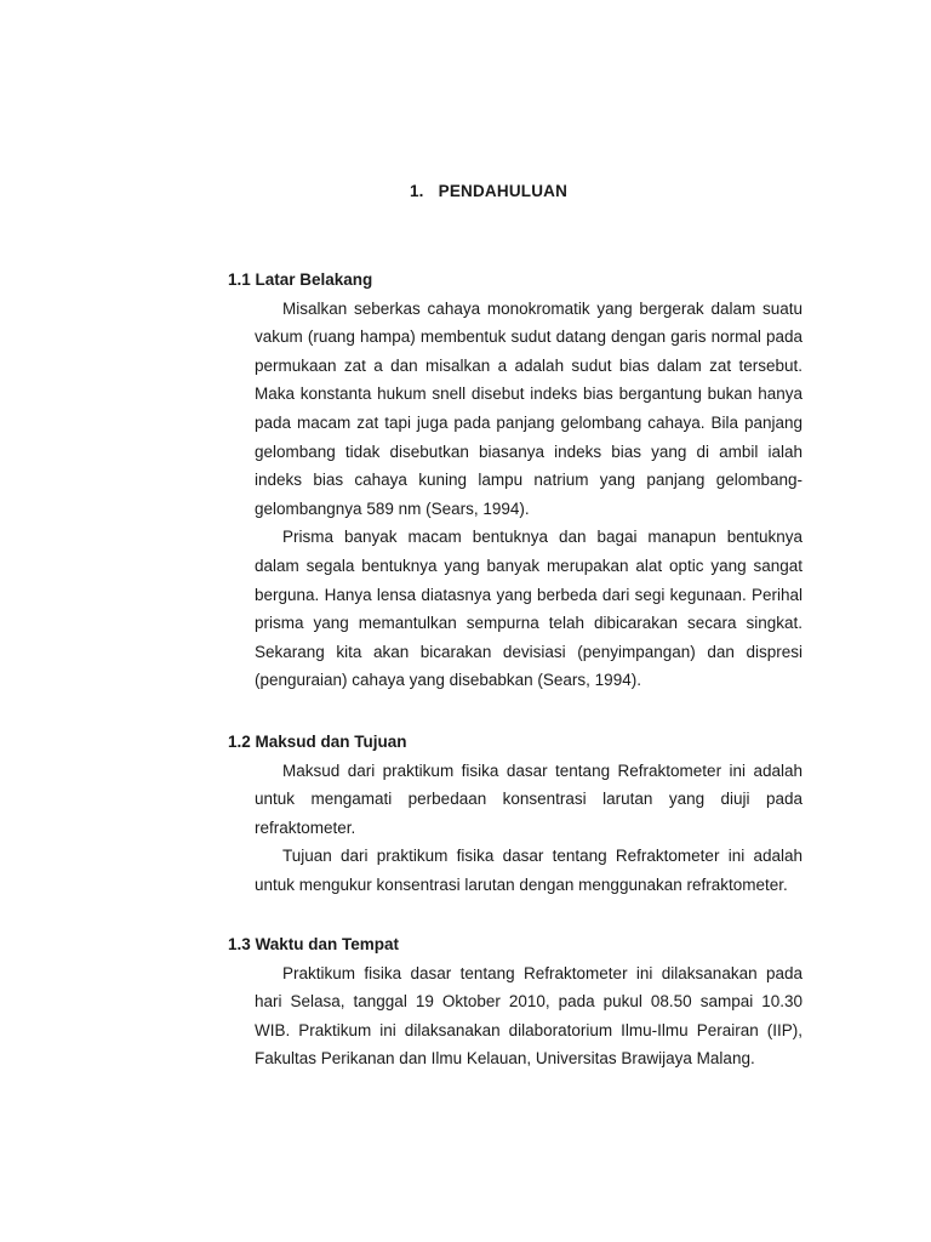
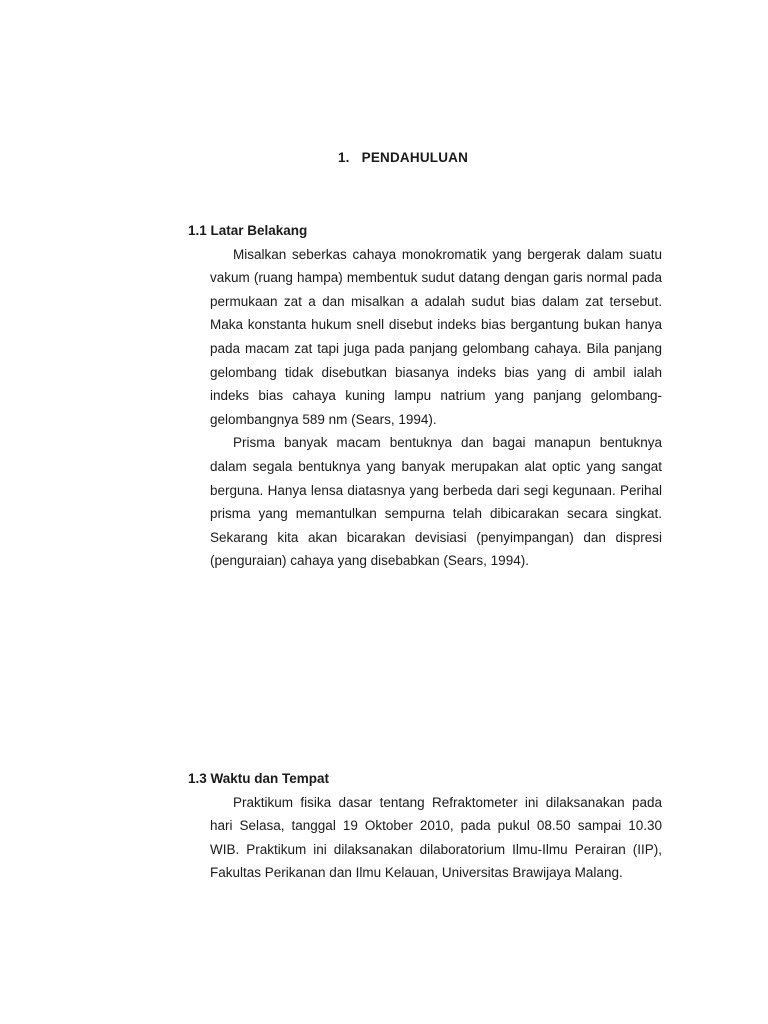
  1. PENDAHULUAN
  1.1 Latar Belakang
  Misalkan seberkas cahaya monokromatik yang bergerak dalam suatu vakum (ruang hampa) membentuk sudut datang dengan garis normal pada permukaan zat a dan misalkan a adalah sudut bias dalam zat tersebut. Maka konstanta hukum snell disebut indeks bias bergantung bukan hanya pada macam zat tapi juga pada panjang gelombang cahaya. Bila panjang gelombang tidak disebutkan biasanya indeks bias yang di ambil ialah indeks bias cahaya kuning lampu natrium yang panjang gelombang-gelombangnya 589 nm (Sears, 1994).
  Prisma banyak macam bentuknya dan bagai manapun bentuknya dalam segala bentuknya yang banyak merupakan alat optic yang sangat berguna. Hanya lensa diatasnya yang berbeda dari segi kegunaan. Perihal prisma yang memantulkan sempurna telah dibicarakan secara singkat. Sekarang kita akan bicarakan devisiasi (penyimpangan) dan dispresi (penguraian) cahaya yang disebabkan (Sears, 1994).
- 1.2 Maksud dan Tujuan
- Maksud dari praktikum fisika dasar tentang Refraktometer ini adalah untuk mengamati perbedaan konsentrasi larutan yang diuji pada refraktometer.
- Tujuan dari praktikum fisika dasar tentang Refraktometer ini adalah untuk mengukur konsentrasi larutan dengan menggunakan refraktometer.
  1.3 Waktu dan Tempat
  Praktikum fisika dasar tentang Refraktometer ini dilaksanakan pada hari Selasa, tanggal 19 Oktober 2010, pada pukul 08.50 sampai 10.30 WIB. Praktikum ini dilaksanakan dilaboratorium Ilmu-Ilmu Perairan (IIP), Fakultas Perikanan dan Ilmu Kelauan, Universitas Brawijaya Malang.
